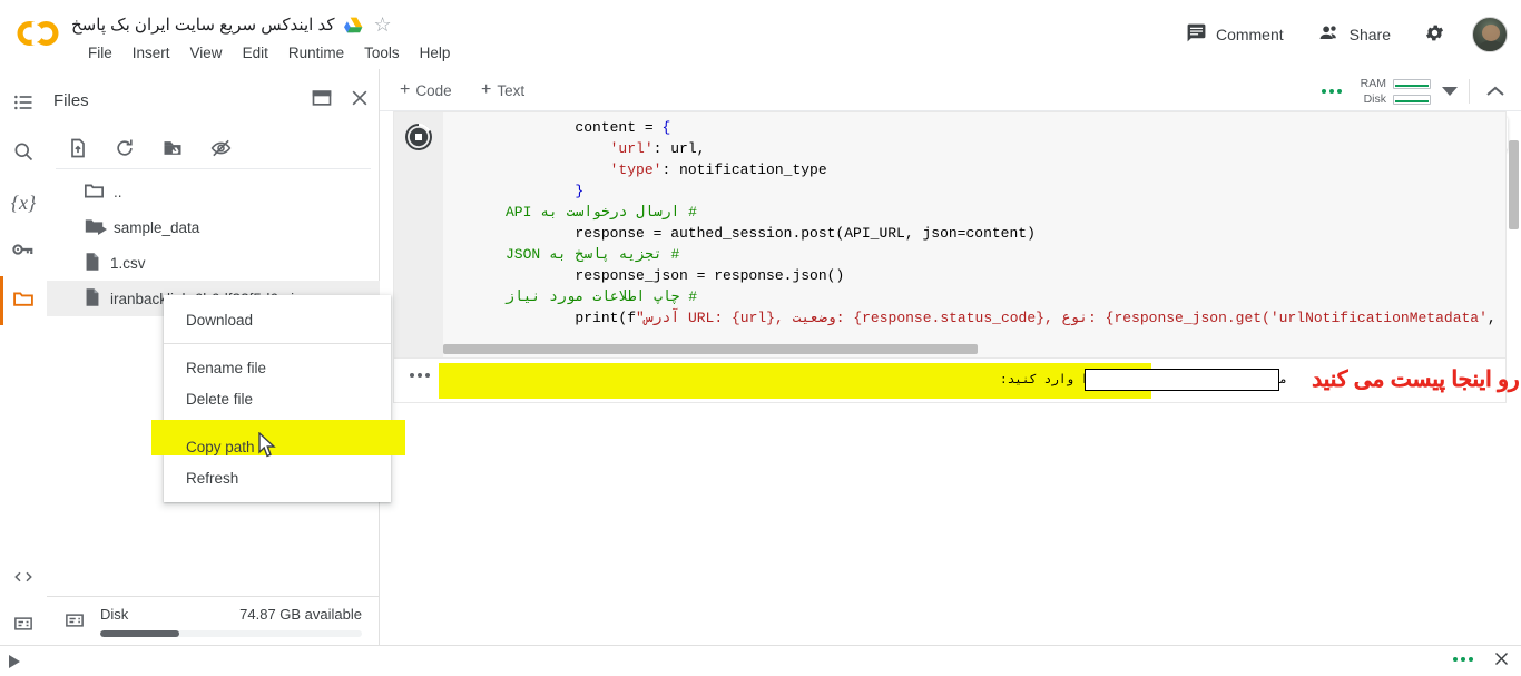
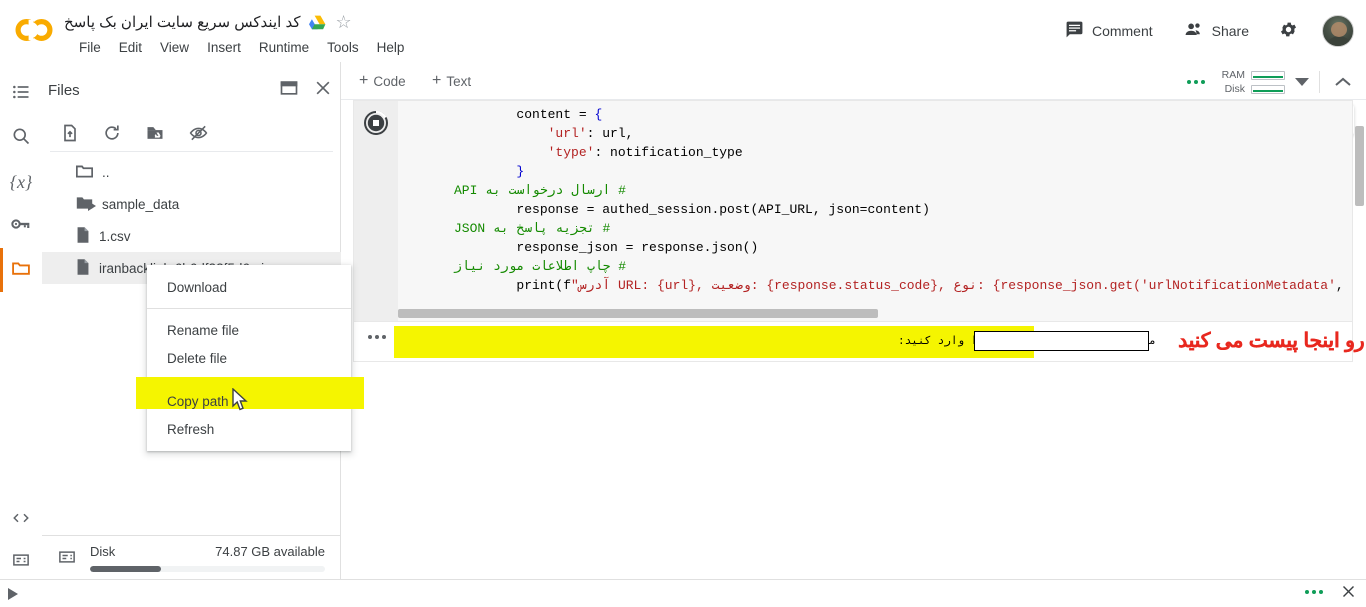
  کد ایندکس سریع سایت ایران بک پاسخ
  ☆
  File
- Insert
+ Edit
  View
- Edit
+ Insert
  Runtime
  Tools
  Help
  Comment
  Share
  {x}
  Files
  ..
  sample_data
  1.csv
  Disk
  74.87 GB available
  Download
  Rename file
  Delete file
  Copy path
  Refresh
  +
  Code
  +
  Text
  RAM
  Disk
  content = { 'url': url, 'type': notification_type } # ارسال درخواست به API response = authed_session.post(API_URL, json=content) # تجزیه پاسخ به JSON response_json = response.json() # چاپ اطلاعات مورد نیاز print(f"آدرس URL: {url}, وضعیت: {response.status_code}, نوع: {response_json.get('urlNotificationMetadata',
  رو اینجا پیست می کنید
